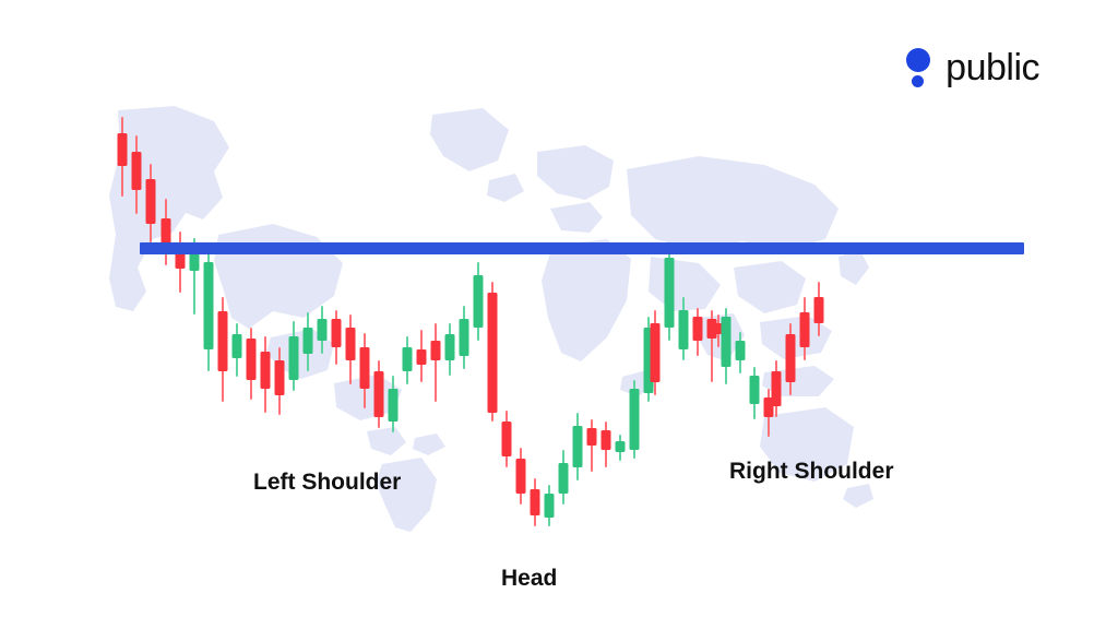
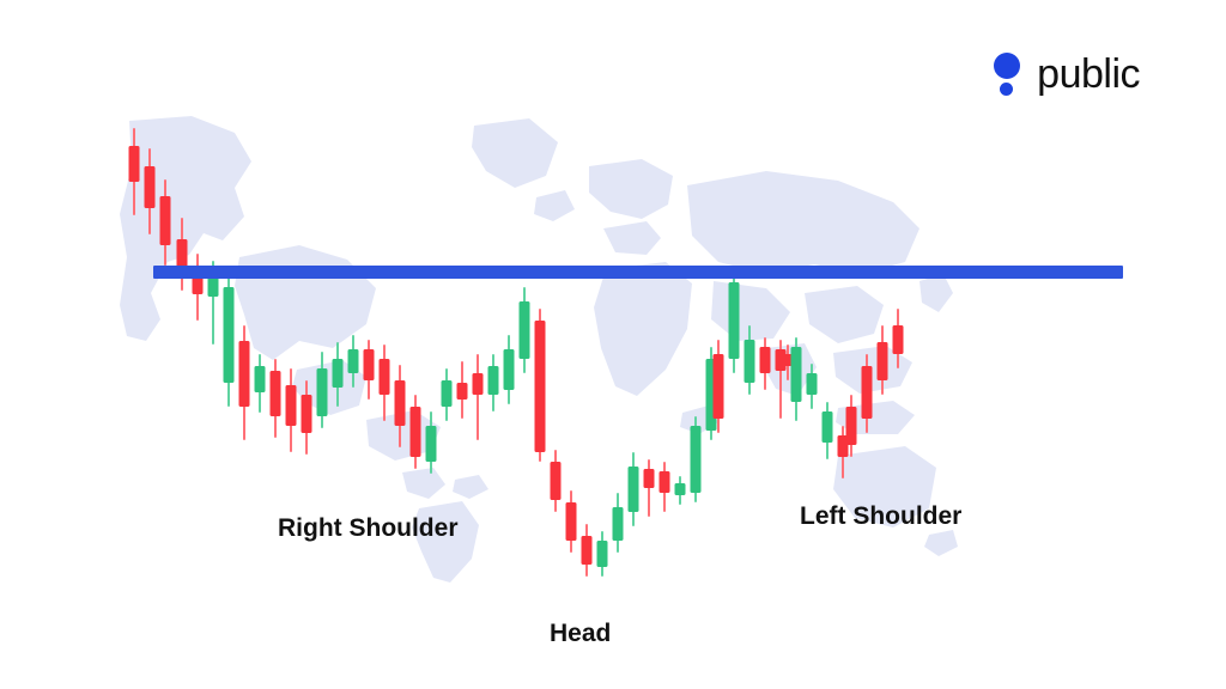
  public
- Left Shoulder
+ Right Shoulder
  Head
- Right Shoulder
+ Left Shoulder
